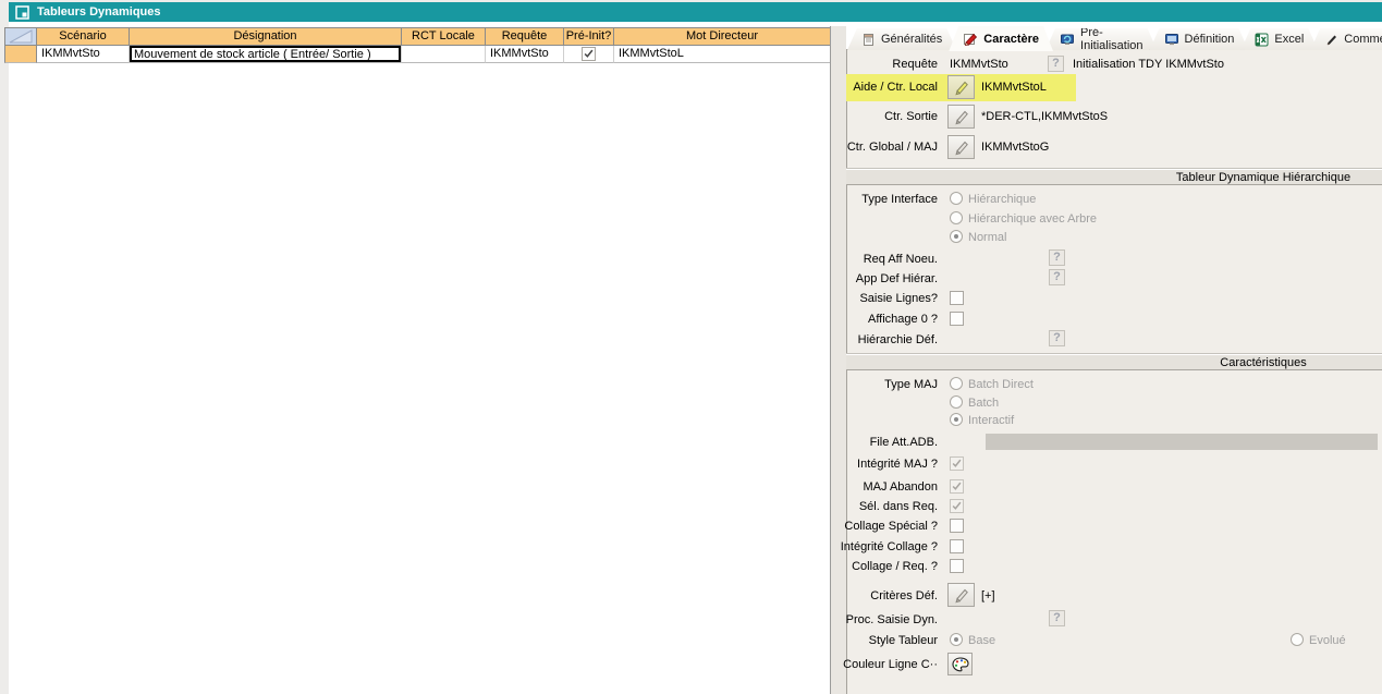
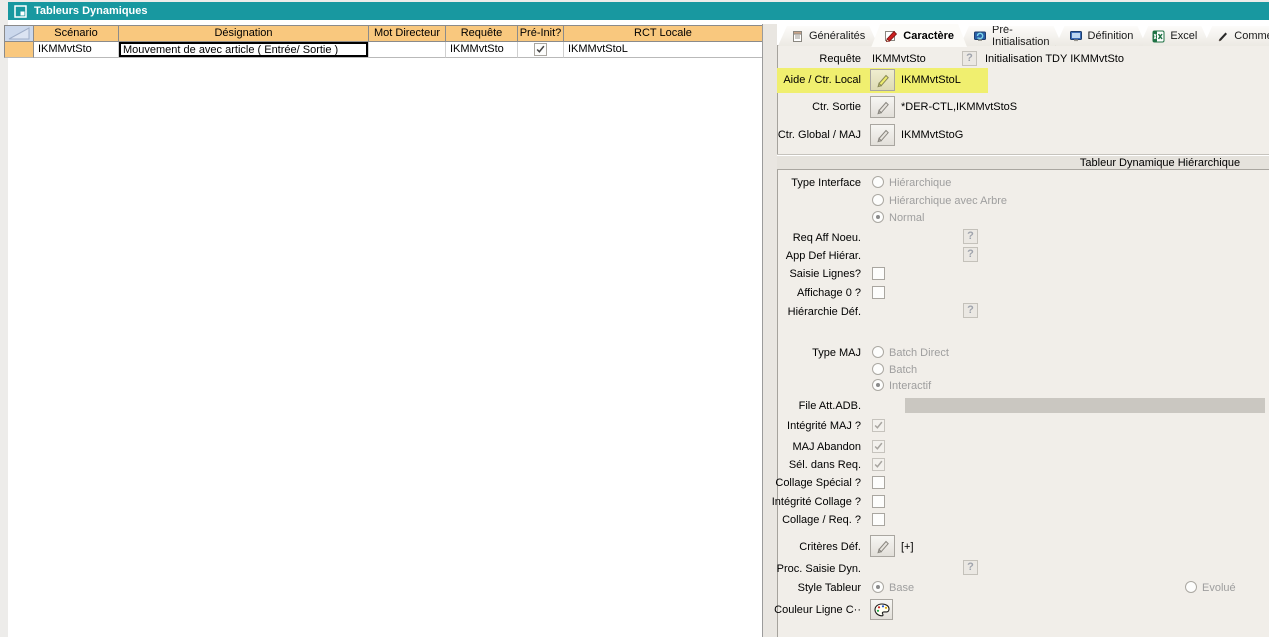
  Tableurs Dynamiques
  Scénario
  Désignation
- RCT Locale
+ Mot Directeur
  Requête
  Pré-Init?
- Mot Directeur
+ RCT Locale
  IKMMvtSto
- Mouvement de stock article ( Entrée/ Sortie )
+ Mouvement de avec article ( Entrée/ Sortie )
  IKMMvtSto
  IKMMvtStoL
  Généralités
  Caractère
  Pré-Initialisation
  Définition
  Excel
  Requête
  IKMMvtSto
  ?
  Initialisation TDY IKMMvtSto
  Aide / Ctr. Local
  IKMMvtStoL
  Ctr. Sortie
  *DER-CTL,IKMMvtStoS
  Ctr. Global / MAJ
  IKMMvtStoG
  Tableur Dynamique Hiérarchique
  Type Interface
  Hiérarchique
  Hiérarchique avec Arbre
  Normal
  Req Aff Noeu.
  ?
  App Def Hiérar.
  ?
  Saisie Lignes?
  Affichage 0 ?
  Hiérarchie Déf.
  ?
- Caractéristiques
  Type MAJ
  Batch Direct
  Batch
  Interactif
  File Att.ADB.
  Intégrité MAJ ?
  MAJ Abandon
  Sél. dans Req.
  Collage Spécial ?
  Intégrité Collage ?
  Collage / Req. ?
  Critères Déf.
  [+]
  Proc. Saisie Dyn.
  ?
  Style Tableur
  Base
  Evolué
  Couleur Ligne C··
